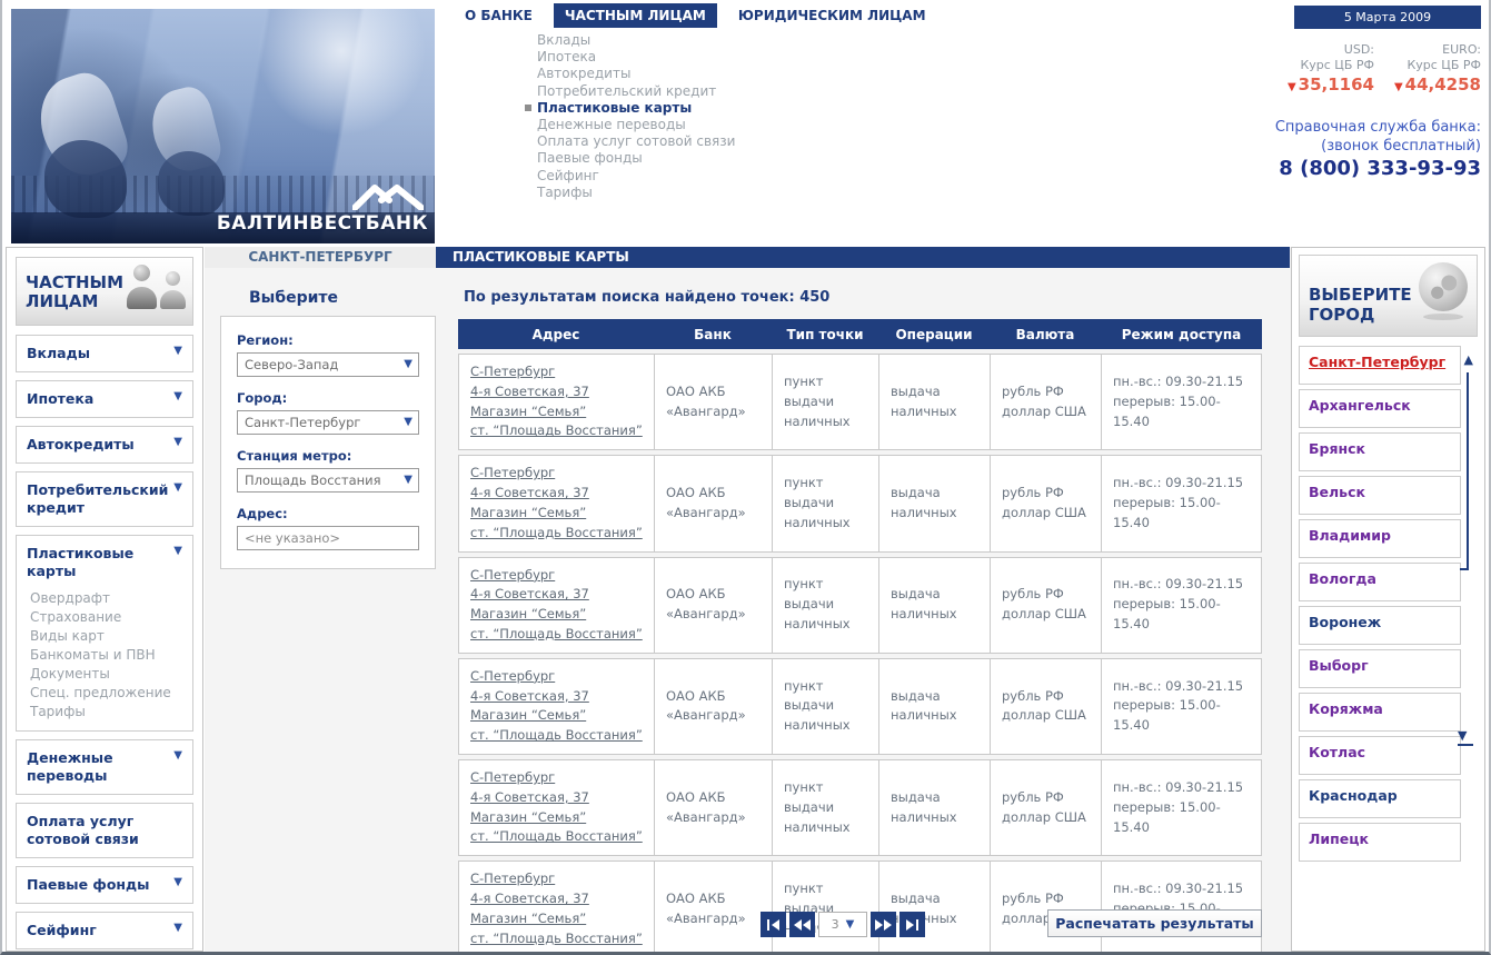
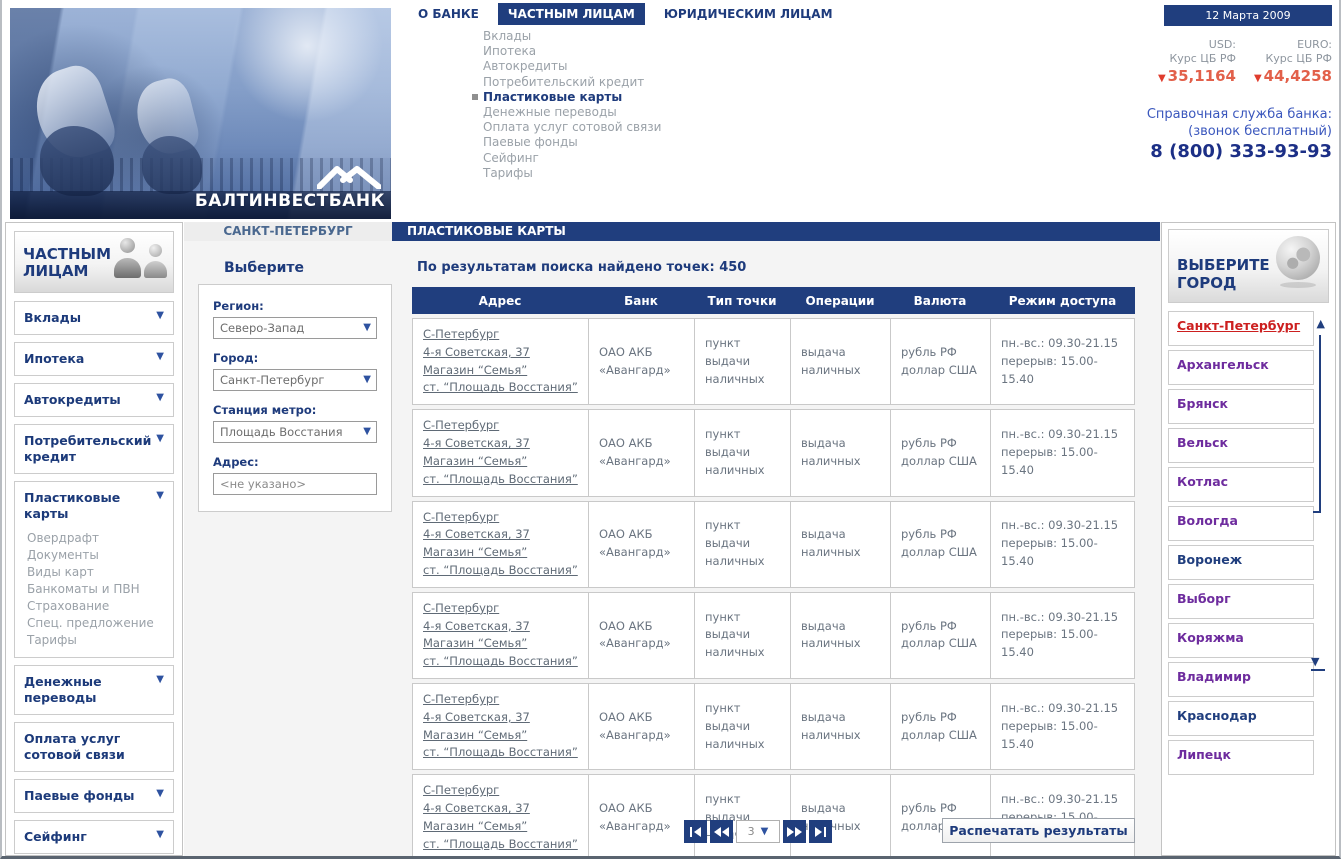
  БАЛТИНВЕСТБАНК
  О БАНКЕ
  ЧАСТНЫМ ЛИЦАМ
  ЮРИДИЧЕСКИМ ЛИЦАМ
  Вклады
  Ипотека
  Автокредиты
  Потребительский кредит
  Пластиковые карты
  Денежные переводы
  Оплата услуг сотовой связи
  Паевые фонды
  Сейфинг
  Тарифы
- 5 Марта 2009
+ 12 Марта 2009
  USD:
  Курс ЦБ РФ
  ▼ 35,1164
  EURO:
  Курс ЦБ РФ
  ▼ 44,4258
  Справочная служба банка:
  (звонок бесплатный)
  8 (800) 333-93-93
  ЧАСТНЫМ
  ЛИЦАМ
  Вклады
  ▼
  Ипотека
  ▼
  Автокредиты
  ▼
  Потребительский кредит
  ▼
  Пластиковые карты
  ▼
  Овердрафт
- Страхование
+ Документы
  Виды карт
  Банкоматы и ПВН
- Документы
+ Страхование
  Спец. предложение
  Тарифы
  Денежные переводы
  ▼
  Оплата услуг сотовой связи
  Паевые фонды
  ▼
  Сейфинг
  ▼
  САНКТ-ПЕТЕРБУРГ
  ПЛАСТИКОВЫЕ КАРТЫ
  Выберите
  Регион:
  Северо-Запад
  ▼
  Город:
  Санкт-Петербург
  ▼
  Станция метро:
  Площадь Восстания
  ▼
  Адрес:
  <не указано>
  По результатам поиска найдено точек: 450
  Адрес	Банк	Тип точки	Операции	Валюта	Режим доступа
  С-Петербург4-я Советская, 37Магазин “Семья”ст. “Площадь Восстания”	ОАО АКБ «Авангард»	пункт выдачи наличных	выдача наличных	рубль РФдоллар США	пн.-вс.: 09.30-21.15перерыв: 15.00-15.40
  С-Петербург4-я Советская, 37Магазин “Семья”ст. “Площадь Восстания”	ОАО АКБ «Авангард»	пункт выдачи наличных	выдача наличных	рубль РФдоллар США	пн.-вс.: 09.30-21.15перерыв: 15.00-15.40
  С-Петербург4-я Советская, 37Магазин “Семья”ст. “Площадь Восстания”	ОАО АКБ «Авангард»	пункт выдачи наличных	выдача наличных	рубль РФдоллар США	пн.-вс.: 09.30-21.15перерыв: 15.00-15.40
  С-Петербург4-я Советская, 37Магазин “Семья”ст. “Площадь Восстания”	ОАО АКБ «Авангард»	пункт выдачи наличных	выдача наличных	рубль РФдоллар США	пн.-вс.: 09.30-21.15перерыв: 15.00-15.40
  С-Петербург4-я Советская, 37Магазин “Семья”ст. “Площадь Восстания”	ОАО АКБ «Авангард»	пункт выдачи наличных	выдача наличных	рубль РФдоллар США	пн.-вс.: 09.30-21.15перерыв: 15.00-15.40
  С-Петербург4-я Советская, 37Магазин “Семья”ст. “Площадь Восстания”	ОАО АКБ «Авангард»	пункт выдачи н	выдача чных	рубль РФдолла	пн.-вс.: 09.30-21.15перерыв: 15.00-
  3
  ▼
  Распечатать результаты
  ВЫБЕРИТЕ
  ГОРОД
  Санкт-Петербург
  Архангельск
  Брянск
  Вельск
- Владимир
+ Котлас
  Вологда
  Воронеж
  Выборг
  Коряжма
- Котлас
+ Владимир
  Краснодар
  Липецк
  ▲
  ▼
